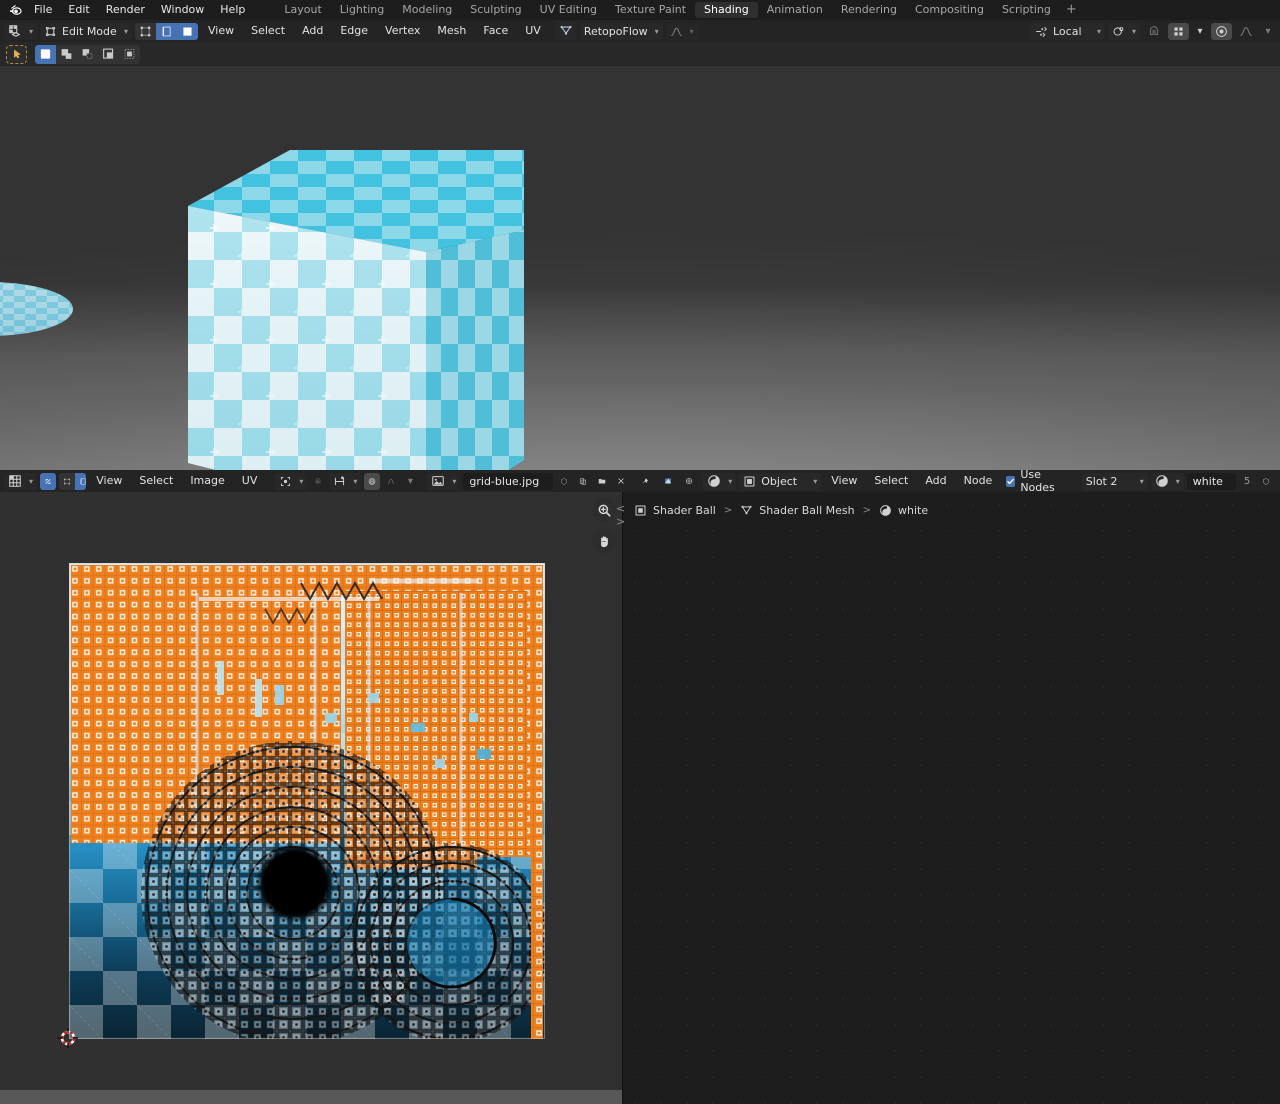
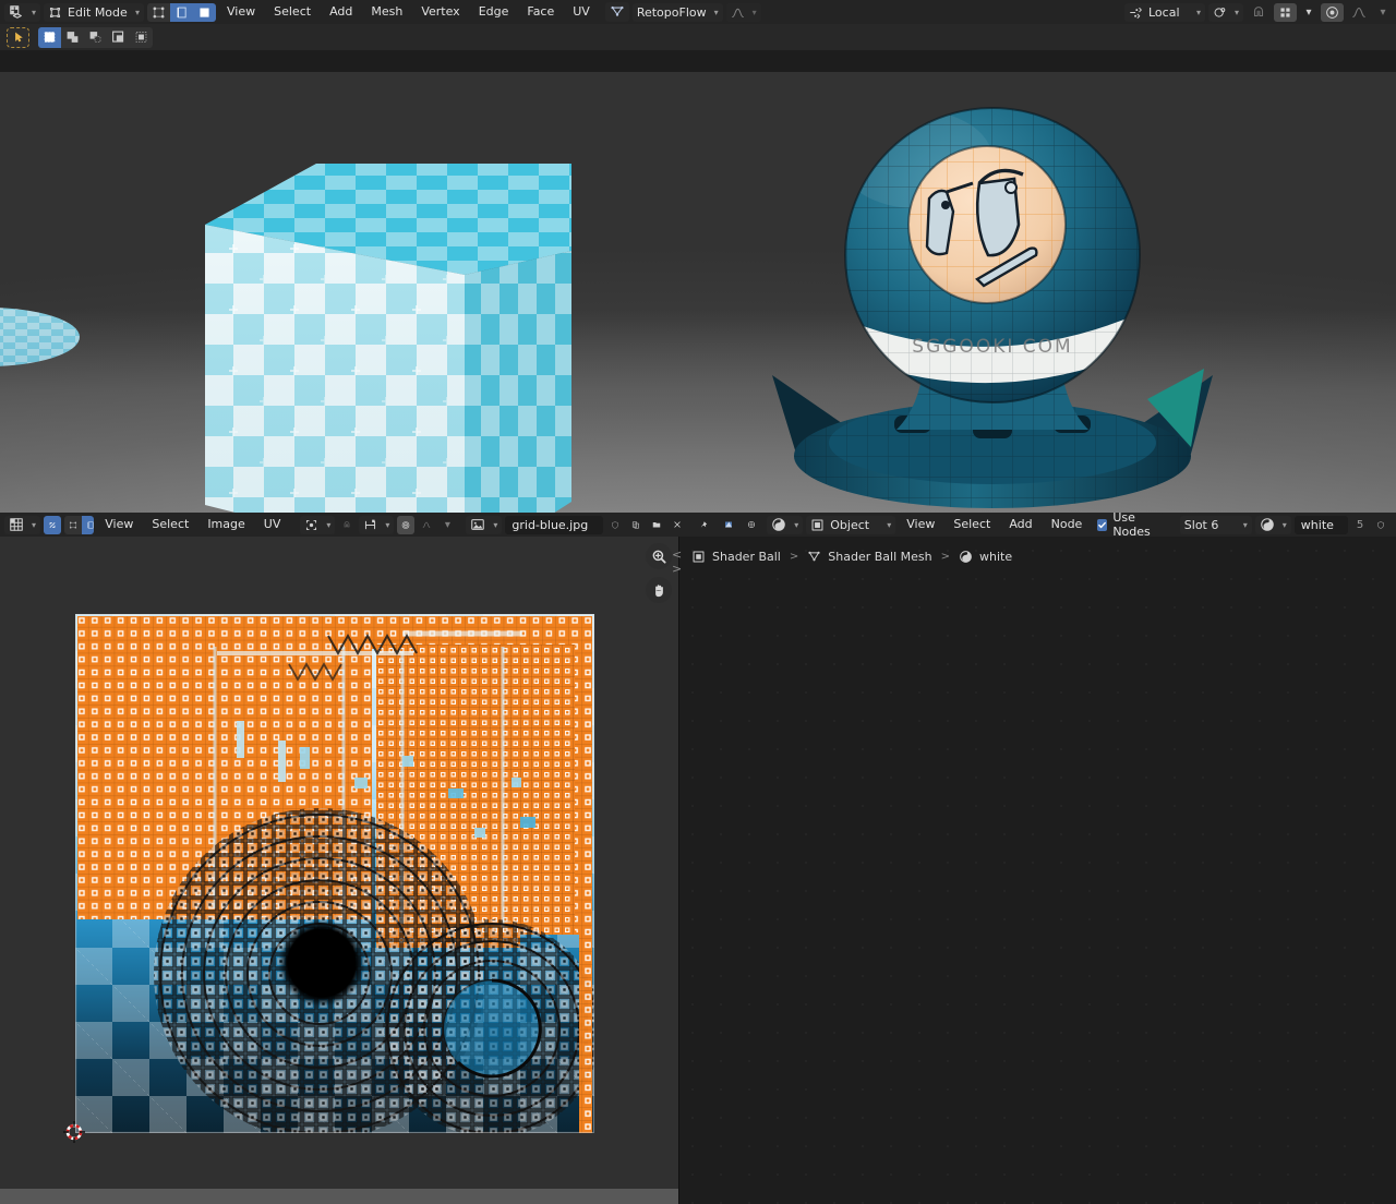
- File
- Edit
- Render
- Window
- Help
- Layout
- Lighting
- Modeling
- Sculpting
- UV Editing
- Texture Paint
- Shading
- Animation
- Rendering
- Compositing
- Scripting
- +
  ▾
  Edit Mode
  ▾
  View
  Select
  Add
- Edge
+ Mesh
  Vertex
- Mesh
+ Edge
  Face
  UV
  RetopoFlow
  ▾
  ▾
  Local
  ▾
  ▾
  ▾
  ▾
+ SGGOOKI COM
  ▾
  View
  Select
  Image
  UV
  ▾
  ▾
  ▾
  ▾
  grid-blue.jpg
  ▾
  Object
  ▾
  View
  Select
  Add
  Node
  Use Nodes
- Slot 2
+ Slot 6
  ▾
  ▾
  white
  5
  < >
  Shader Ball
  >
  Shader Ball Mesh
  >
  white
